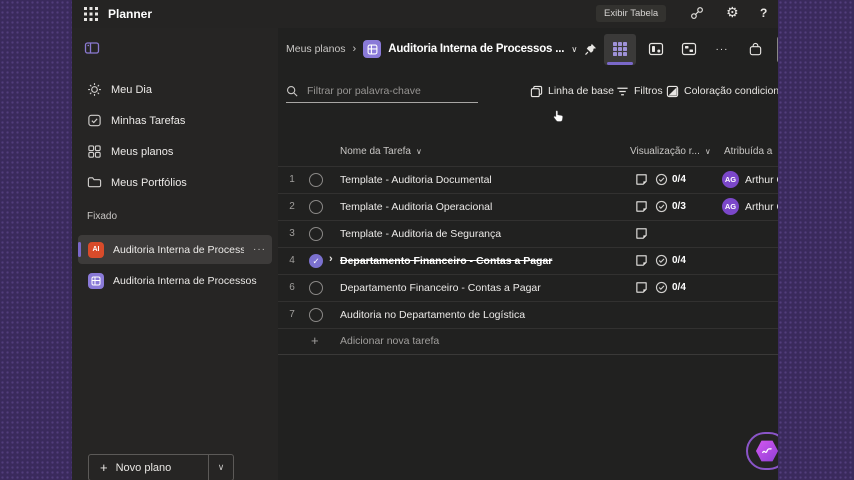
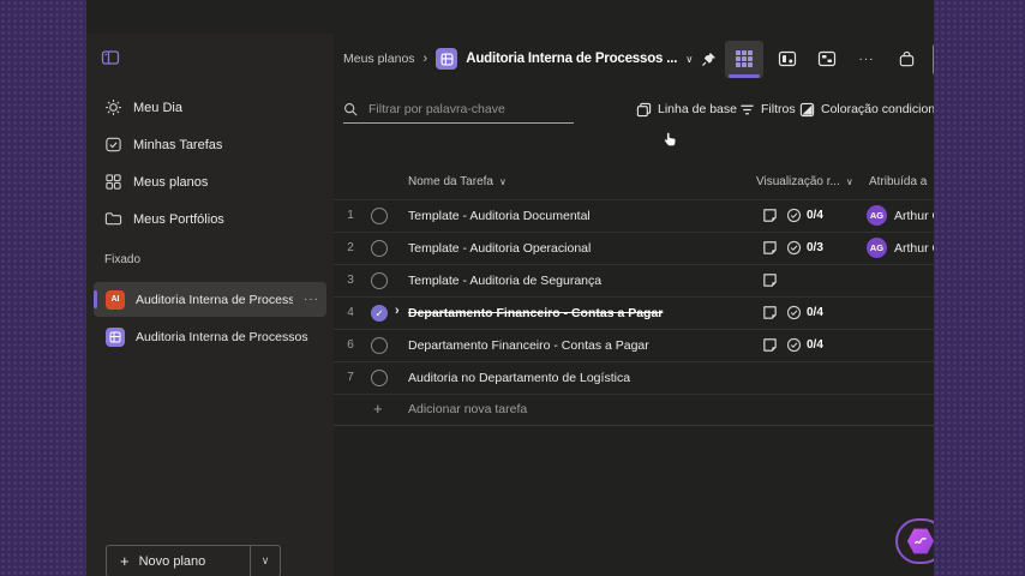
- Planner
- Exibir Tabela
- ⚙
- ?
  Meu Dia
  Minhas Tarefas
  Meus planos
  Meus Portfólios
  Fixado
  Auditoria Interna de Process
  ···
  Auditoria Interna de Processos
  +
  Novo plano
  ∨
  Meus planos
  ›
  Auditoria Interna de Processos ...
  ∨
  ···
  Filtrar por palavra-chave
  Linha de base
  Filtros
  Coloração condicion
  Nome da Tarefa ∨
  Visualização r... ∨
  Atribuída a
  1
  Template - Auditoria Documental
  0/4
  AG
  Arthur
  2
  Template - Auditoria Operacional
  0/3
  AG
  Arthur
  3
  Template - Auditoria de Segurança
  4
  ✓
  ›
  Departamento Financeiro - Contas a Pagar
  0/4
  6
  Departamento Financeiro - Contas a Pagar
  0/4
  7
  Auditoria no Departamento de Logística
  +
  Adicionar nova tarefa
